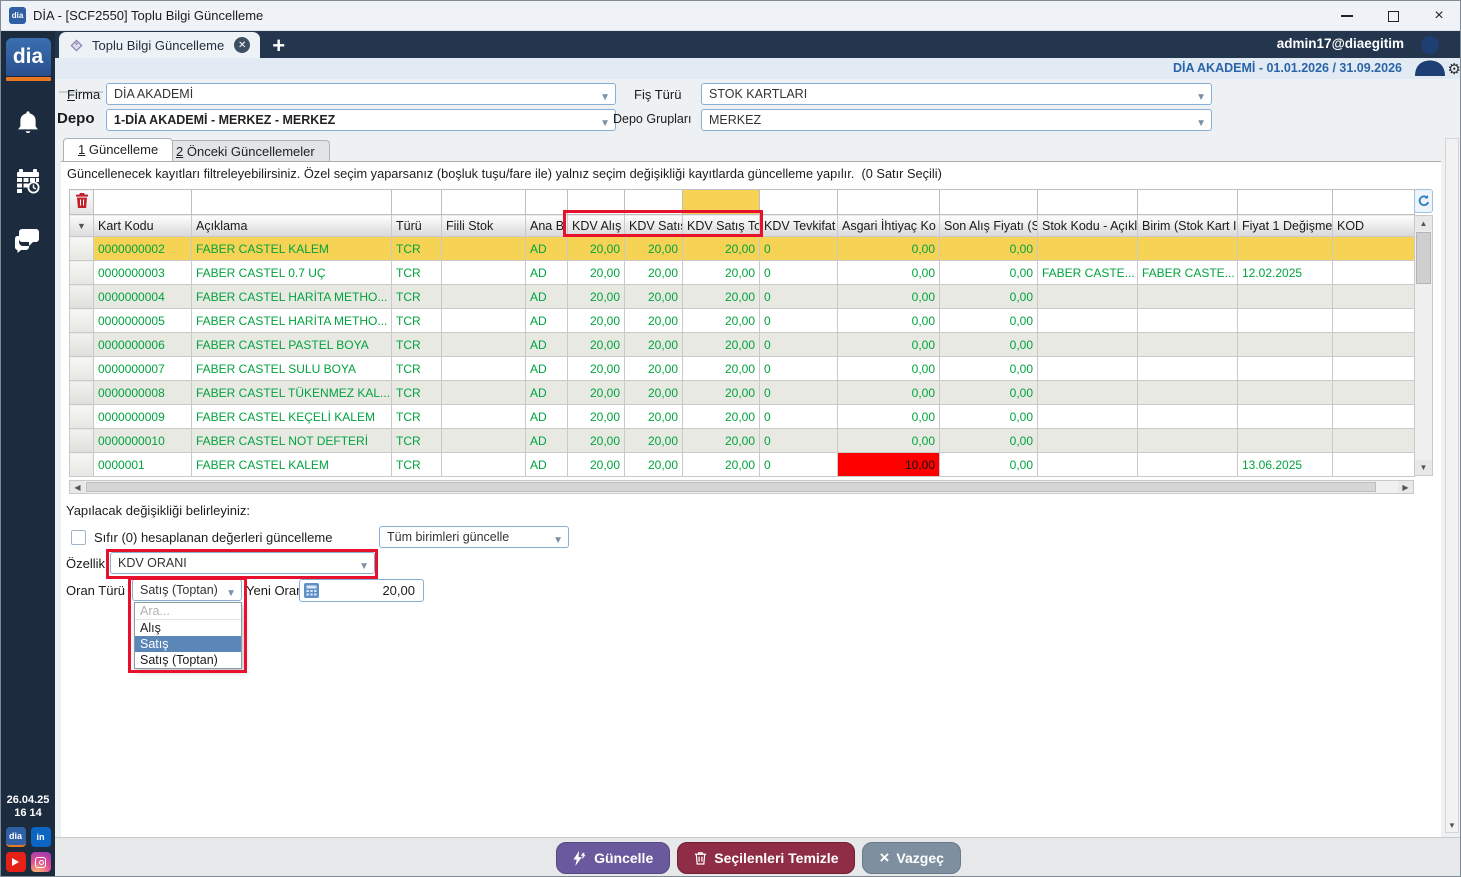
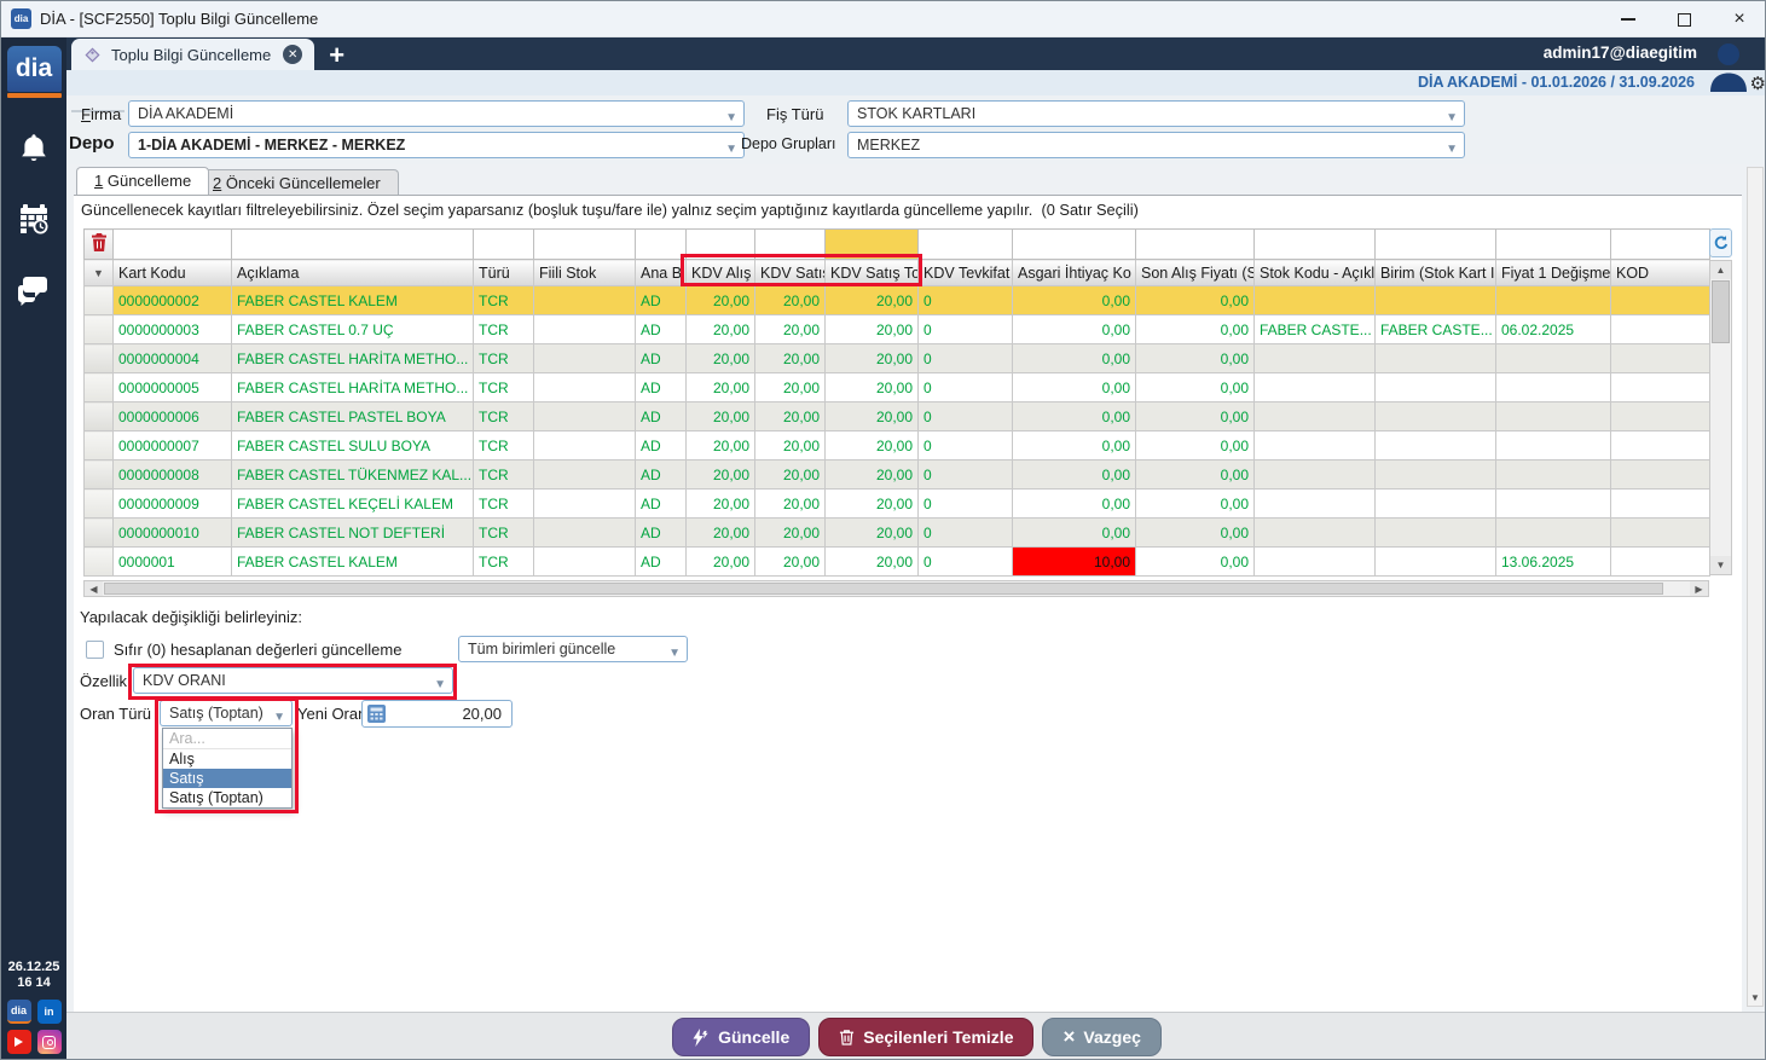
  dia
  DİA - [SCF2550] Toplu Bilgi Güncelleme
  ×
  dia
- 26.04.25
+ 26.12.25
  16 14
  dia
  in
  Toplu Bilgi Güncelleme
  ✕
  +
  admin17@diaegitim
  DİA AKADEMİ - 01.01.2026 / 31.09.2026
  ⚙
  Firma
  DİA AKADEMİ
  ▼
  Fiş Türü
  STOK KARTLARI
  ▼
  Depo
  1-DİA AKADEMİ - MERKEZ - MERKEZ
  ▼
  Depo Grupları
  MERKEZ
  ▼
  1 Güncelleme
  2 Önceki Güncellemeler
- Güncellenecek kayıtları filtreleyebilirsiniz. Özel seçim yaparsanız (boşluk tuşu/fare ile) yalnız seçim değişikliği kayıtlarda güncelleme yapılır. (0 Satır Seçili)
+ Güncellenecek kayıtları filtreleyebilirsiniz. Özel seçim yaparsanız (boşluk tuşu/fare ile) yalnız seçim yaptığınız kayıtlarda güncelleme yapılır. (0 Satır Seçili)
  ▼	Kart Kodu	Açıklama	Türü	Fiili Stok	Ana Bi	KDV Alış	KDV Satı	KDV Satış To	KDV Tevkifat	Asgari İhtiyaç Ko	Son Alış Fiyatı (S	Stok Kodu - Açıkl	Birim (Stok Kart I	Fiyat 1 Değişme	KOD
  	0000000002	FABER CASTEL KALEM	TCR		AD	20,00	20,00	20,00	0	0,00	0,00
- 	0000000003	FABER CASTEL 0.7 UÇ	TCR		AD	20,00	20,00	20,00	0	0,00	0,00	FABER CASTE...	FABER CASTE...	12.02.2025
+ 	0000000003	FABER CASTEL 0.7 UÇ	TCR		AD	20,00	20,00	20,00	0	0,00	0,00	FABER CASTE...	FABER CASTE...	06.02.2025
  	0000000004	FABER CASTEL HARİTA METHO...	TCR		AD	20,00	20,00	20,00	0	0,00	0,00
  	0000000005	FABER CASTEL HARİTA METHO...	TCR		AD	20,00	20,00	20,00	0	0,00	0,00
  	0000000006	FABER CASTEL PASTEL BOYA	TCR		AD	20,00	20,00	20,00	0	0,00	0,00
  	0000000007	FABER CASTEL SULU BOYA	TCR		AD	20,00	20,00	20,00	0	0,00	0,00
  	0000000008	FABER CASTEL TÜKENMEZ KAL...	TCR		AD	20,00	20,00	20,00	0	0,00	0,00
  	0000000009	FABER CASTEL KEÇELİ KALEM	TCR		AD	20,00	20,00	20,00	0	0,00	0,00
  	0000000010	FABER CASTEL NOT DEFTERİ	TCR		AD	20,00	20,00	20,00	0	0,00	0,00
  	0000001	FABER CASTEL KALEM	TCR		AD	20,00	20,00	20,00	0	10,00	0,00			13.06.2025
  ▲
  ▼
  ◀
  ▶
  ▼
  Yapılacak değişikliği belirleyiniz:
  Sıfır (0) hesaplanan değerleri güncelleme
  Tüm birimleri güncelle
  ▼
  Özellik
  KDV ORANI
  ▼
  Oran Türü
  Satış (Toptan)
  ▼
  Yeni Ora
  20,00
  Ara...
  Alış
  Satış
  Satış (Toptan)
  Güncelle
  Seçilenleri Temizle
  ×
  Vazgeç
